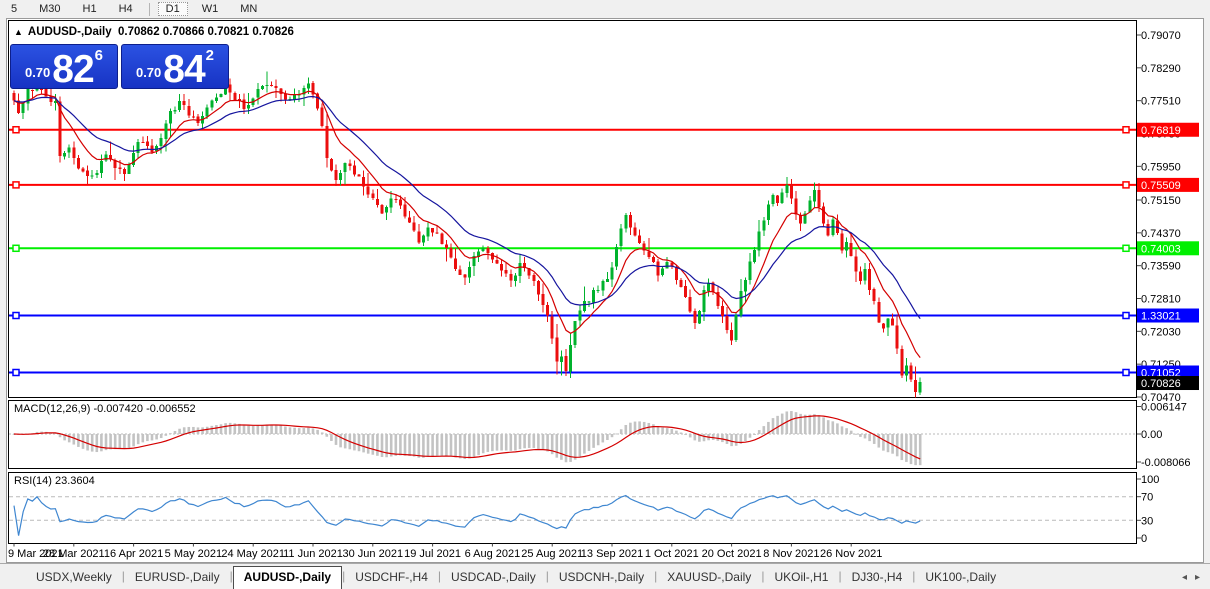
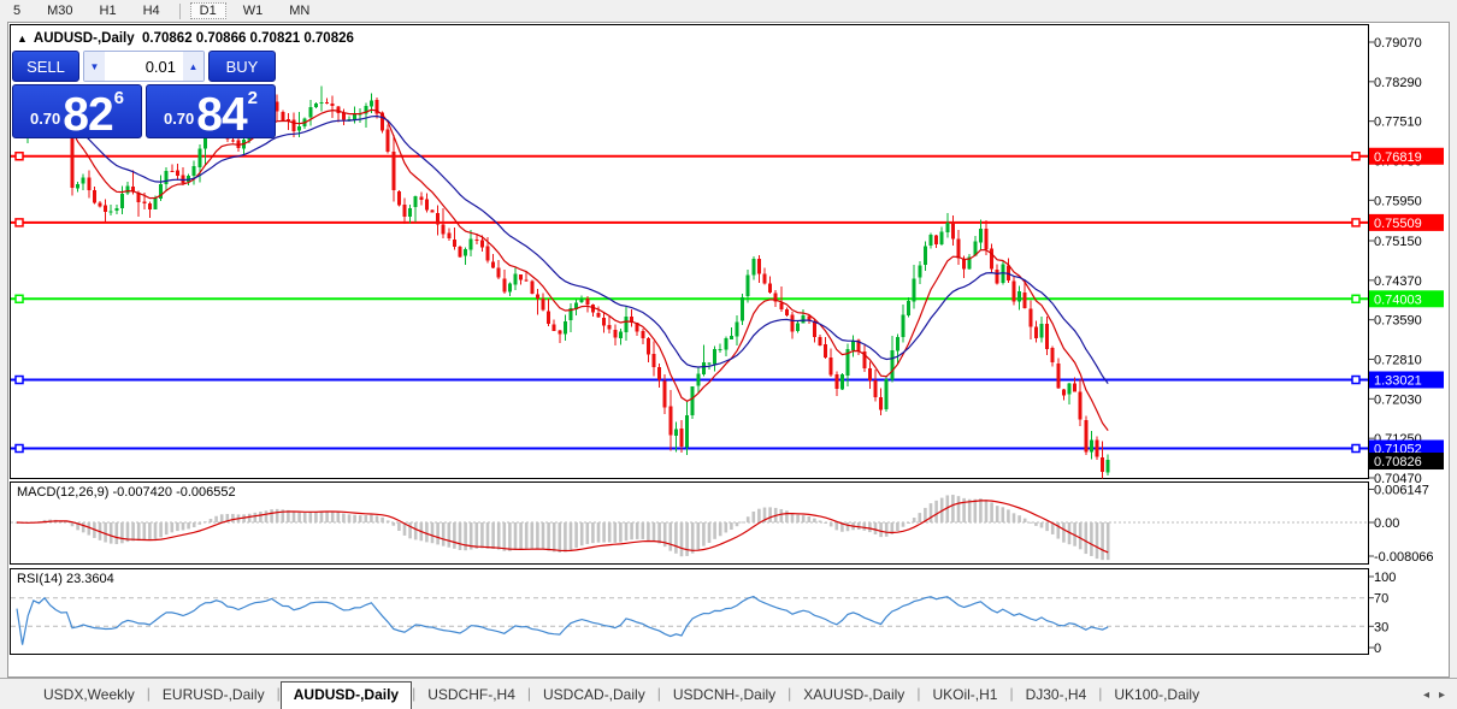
  5
  M30
  H1
  H4
  D1
  W1
  MN
  0.79070
  0.78290
  0.77510
  0.75950
  0.75150
  0.74370
  0.73590
  0.72810
  0.72030
  0.71250
  0.70470
  MACD(12,26,9) -0.007420 -0.006552
  0.006147
  0.00
  -0.008066
  RSI(14) 23.3604
  100
  70
  30
  0
- 9 Mar 2021
- 28 Mar 2021
- 16 Apr 2021
- 5 May 2021
- 24 May 2021
- 11 Jun 2021
- 30 Jun 2021
- 19 Jul 2021
- 6 Aug 2021
- 25 Aug 2021
- 13 Sep 2021
- 1 Oct 2021
- 20 Oct 2021
- 8 Nov 2021
- 26 Nov 2021
  0.76819
  0.75509
  0.74003
  1.33021
  0.71052
  0.70826
  ▲ AUDUSD-,Daily 0.70862 0.70866 0.70821 0.70826
+ SELL
+ ▼
+ 0.01
+ ▲
+ BUY
  0.70
  82
  6
  0.70
  84
  2
  USDX,Weekly
  |
  EURUSD-,Daily
  |
  AUDUSD-,Daily
  |
  USDCHF-,H4
  |
  USDCAD-,Daily
  |
  USDCNH-,Daily
  |
  XAUUSD-,Daily
  |
  UKOil-,H1
  |
  DJ30-,H4
  |
  UK100-,Daily
  ◂ ▸
